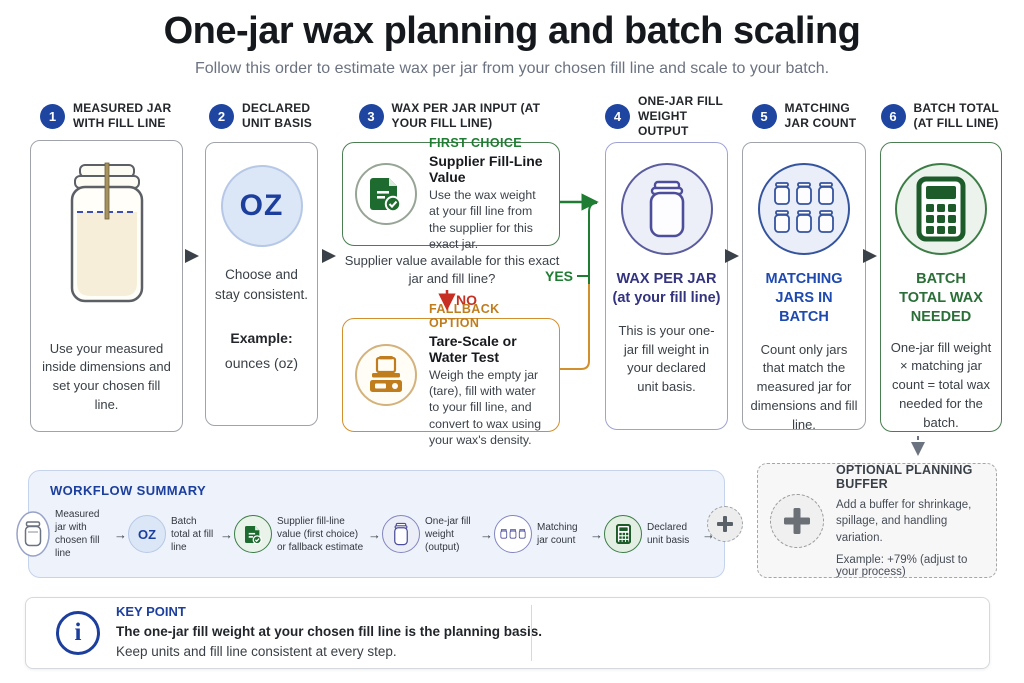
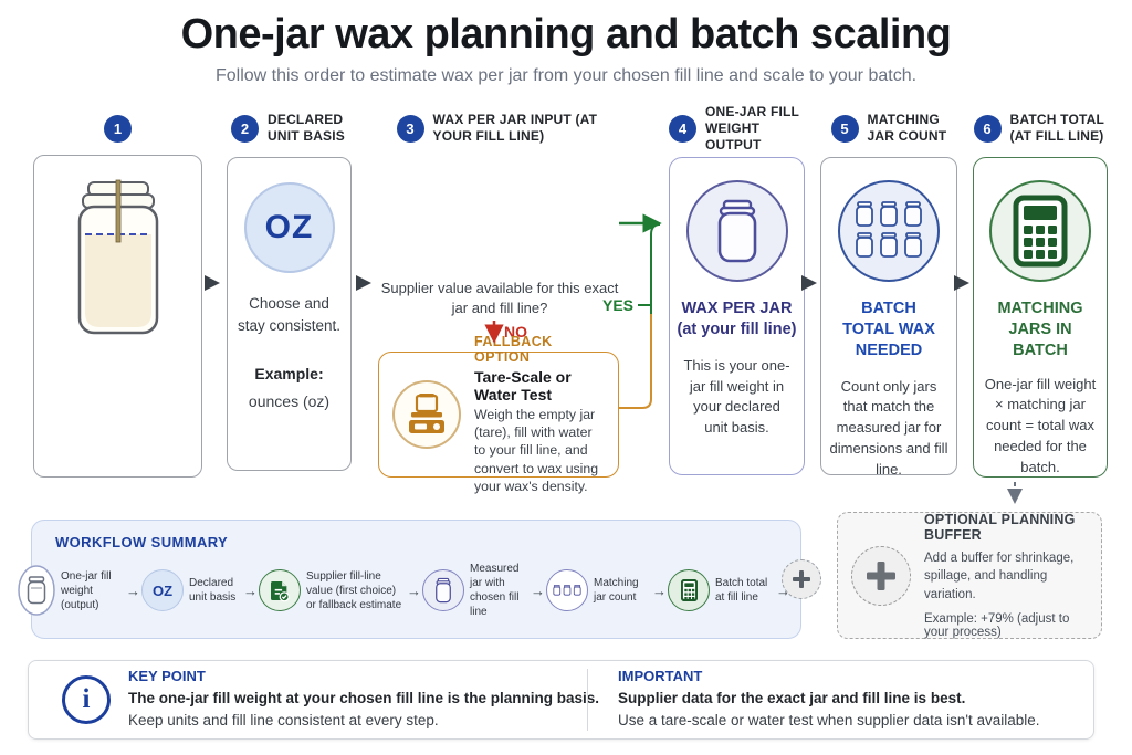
  One-jar wax planning and batch scaling
  Follow this order to estimate wax per jar from your chosen fill line and scale to your batch.
  1
- MEASURED JAR WITH FILL LINE
  2
  DECLARED UNIT BASIS
  3
  WAX PER JAR INPUT (AT YOUR FILL LINE)
  4
  ONE-JAR FILL WEIGHT OUTPUT
  5
  MATCHING JAR COUNT
  6
  BATCH TOTAL (AT FILL LINE)
- Use your measured inside dimensions and set your chosen fill line.
  OZ
  Choose and stay consistent.
  Example:
  ounces (oz)
- FIRST CHOICE
- Supplier Fill-Line Value
- Use the wax weight at your fill line from the supplier for this exact jar.
  Supplier value available for this exact jar and fill line?
  YES
  NO
  FALLBACK OPTION
  Tare-Scale or Water Test
  Weigh the empty jar (tare), fill with water to your fill line, and convert to wax using your wax's density.
  WAX PER JAR
  (at your fill line)
  This is your one-jar fill weight in your declared unit basis.
- MATCHING JARS IN BATCH
+ BATCH TOTAL WAX NEEDED
  Count only jars that match the measured jar for dimensions and fill line.
- BATCH TOTAL WAX NEEDED
+ MATCHING JARS IN BATCH
  One-jar fill weight × matching jar count = total wax needed for the batch.
  WORKFLOW SUMMARY
- Measured jar with chosen fill line
+ One-jar fill weight (output)
  →
  OZ
- Batch total at fill line
+ Declared unit basis
  →
  Supplier fill-line value (first choice) or fallback estimate
  →
- One-jar fill weight (output)
+ Measured jar with chosen fill line
  →
  Matching jar count
  →
- Declared unit basis
+ Batch total at fill line
  →
  OPTIONAL PLANNING BUFFER
  Add a buffer for shrinkage, spillage, and handling variation.
  Example: +79% (adjust to your process)
  i
  KEY POINT
  The one-jar fill weight at your chosen fill line is the planning basis.
  Keep units and fill line consistent at every step.
+ IMPORTANT
+ Supplier data for the exact jar and fill line is best.
+ Use a tare-scale or water test when supplier data isn't available.
